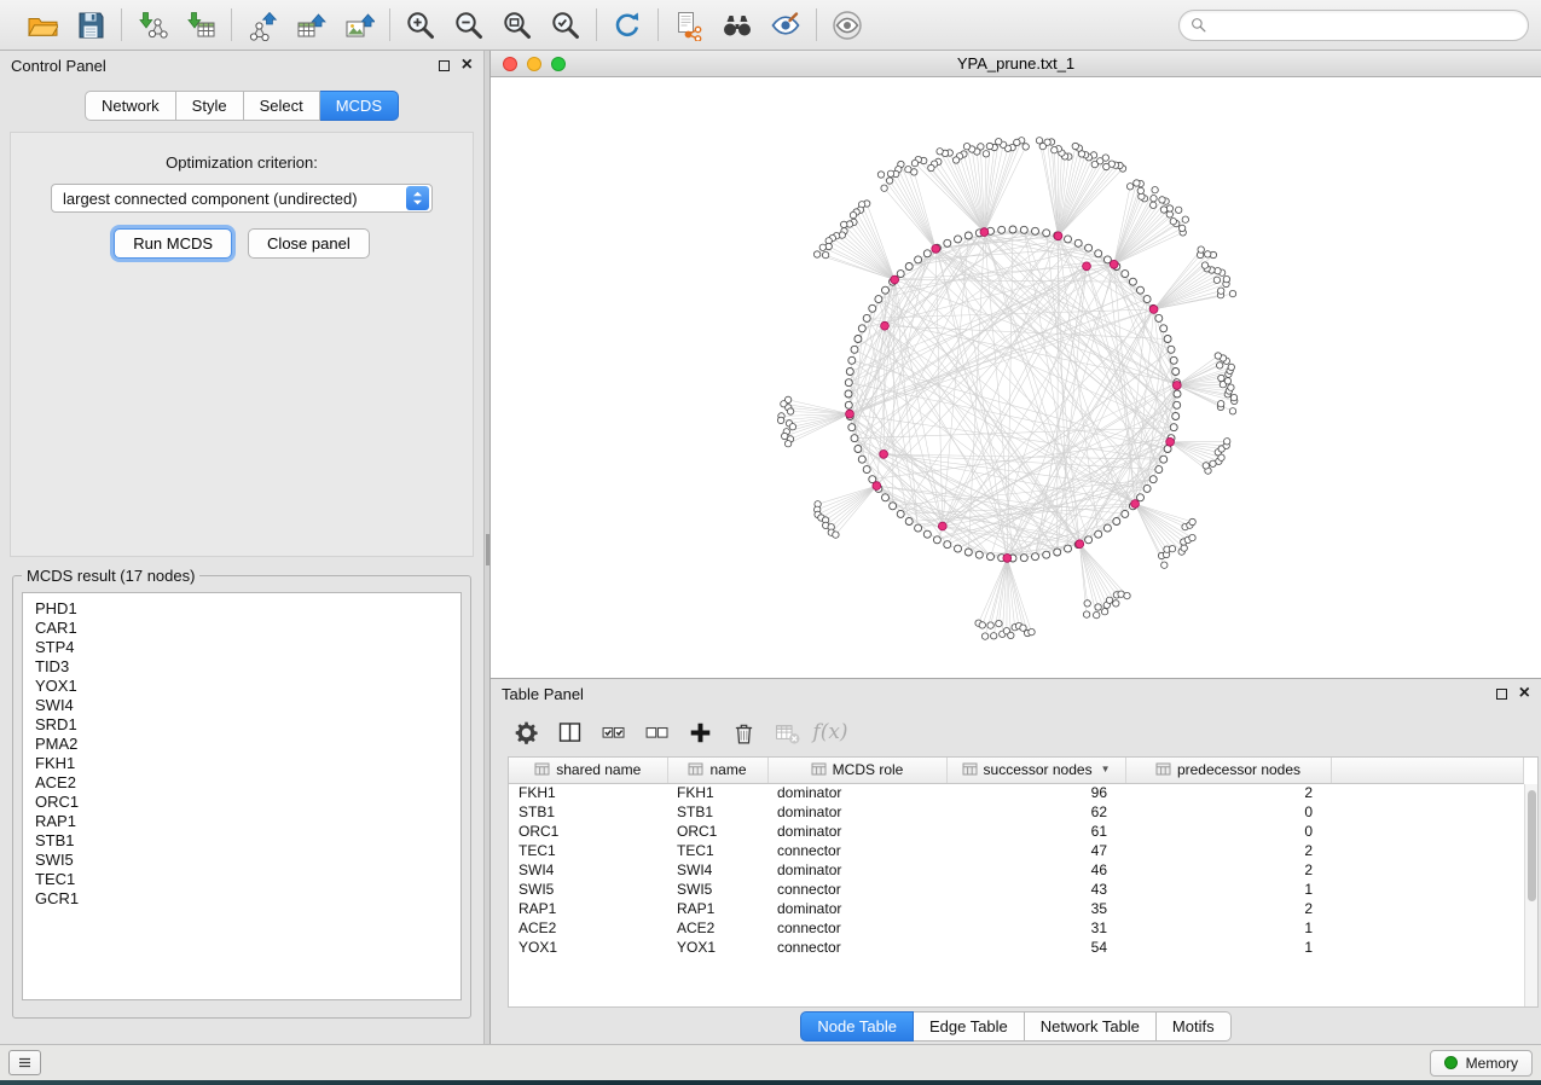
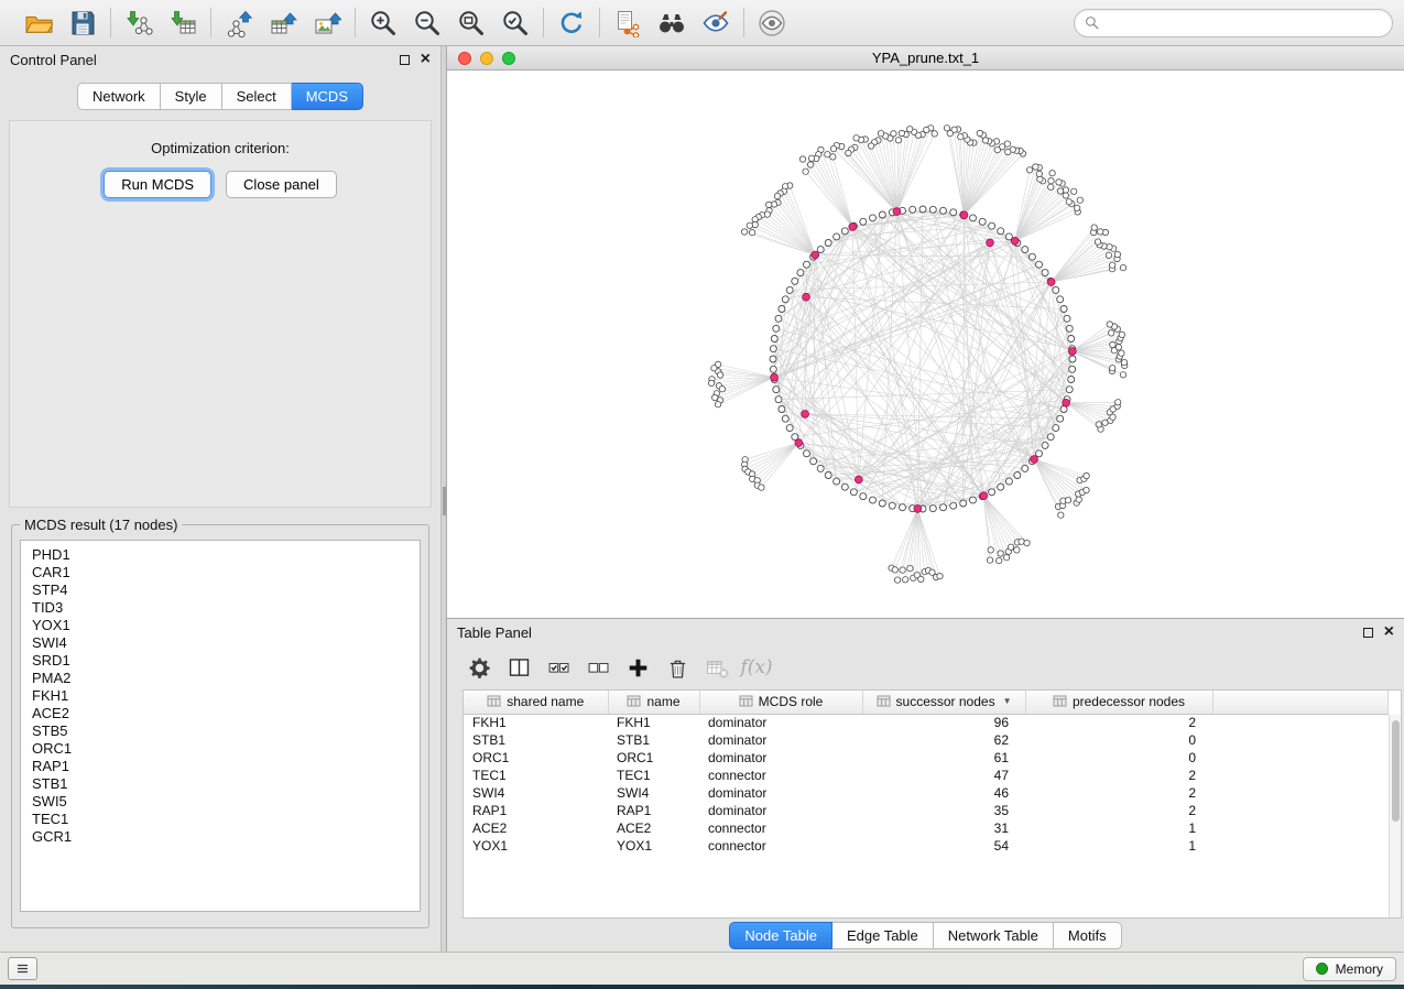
  Control Panel
  ×
  Network
  Style
  Select
  MCDS
  Optimization criterion:
- largest connected component (undirected)
  Run MCDS
  Close panel
  MCDS result (17 nodes)
  PHD1
  CAR1
  STP4
  TID3
  YOX1
  SWI4
  SRD1
  PMA2
  FKH1
  ACE2
+ STB5
  ORC1
  RAP1
  STB1
  SWI5
  TEC1
  GCR1
  YPA_prune.txt_1
  Table Panel
  ×
  f(x)
  shared name	name	MCDS role	successor nodes ▼	predecessor nodes
  FKH1	FKH1	dominator	96	2
  STB1	STB1	dominator	62	0
  ORC1	ORC1	dominator	61	0
  TEC1	TEC1	connector	47	2
  SWI4	SWI4	dominator	46	2
- SWI5	SWI5	connector	43	1
  RAP1	RAP1	dominator	35	2
  ACE2	ACE2	connector	31	1
  YOX1	YOX1	connector	54	1
  Node Table
  Edge Table
  Network Table
  Motifs
  Memory
